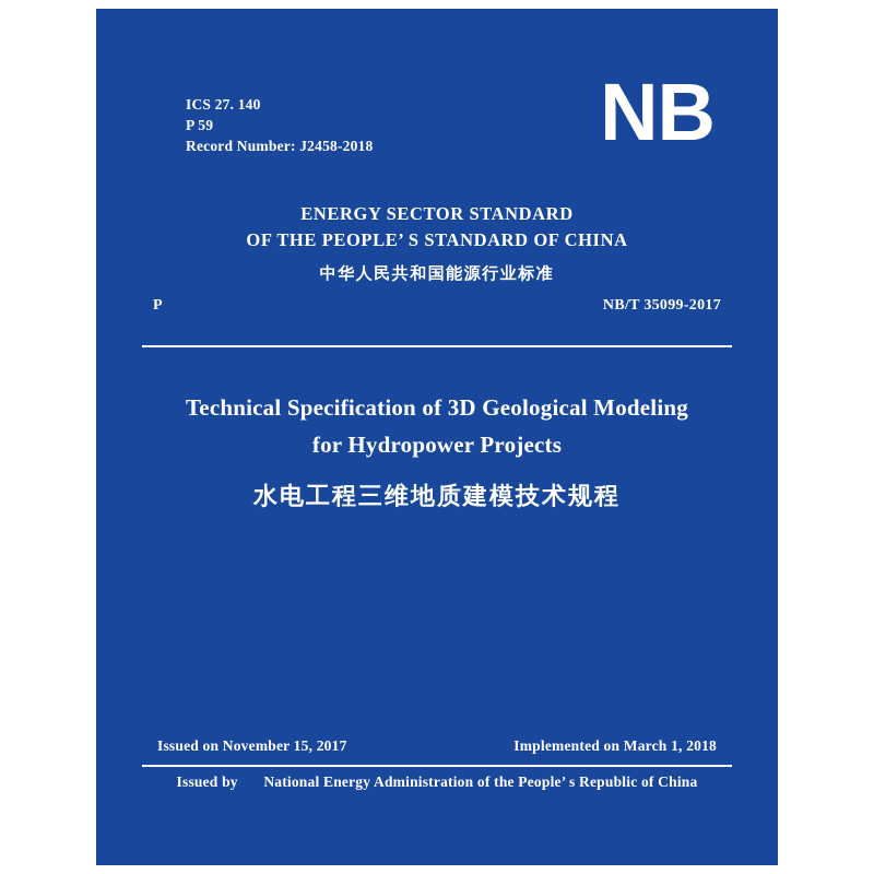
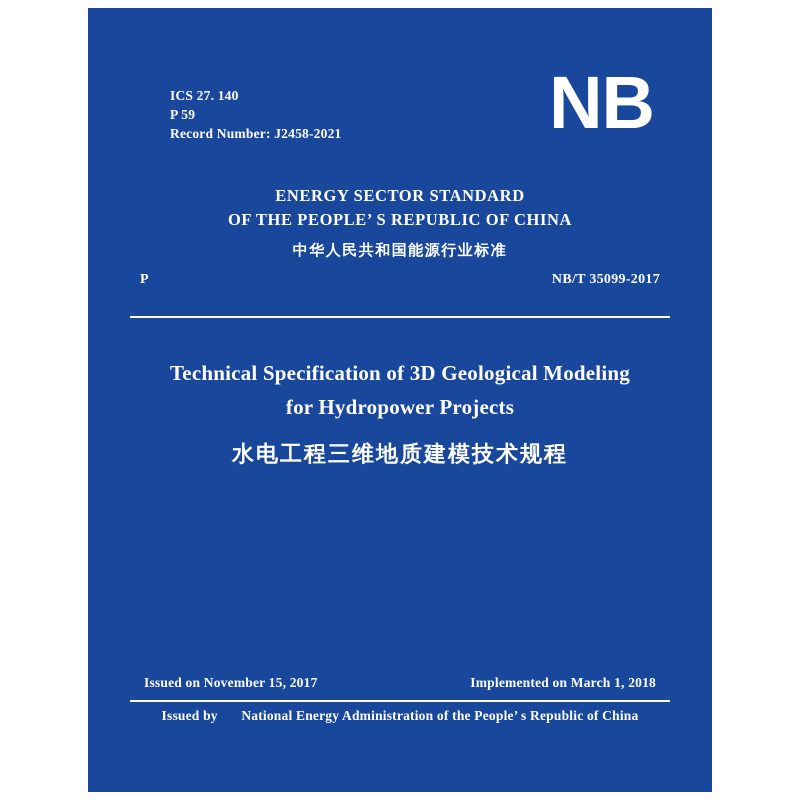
  ICS 27. 140
  P 59
- Record Number: J2458-2018
+ Record Number: J2458-2021
  NB
  ENERGY SECTOR STANDARD
- OF THE PEOPLE’ S STANDARD OF CHINA
+ OF THE PEOPLE’ S REPUBLIC OF CHINA
  中华人民共和国能源行业标准
  P
  NB/T 35099-2017
  Technical Specification of 3D Geological Modeling
  for Hydropower Projects
  水电工程三维地质建模技术规程
  Issued on November 15, 2017
  Implemented on March 1, 2018
  Issued by National Energy Administration of the People’ s Republic of China
